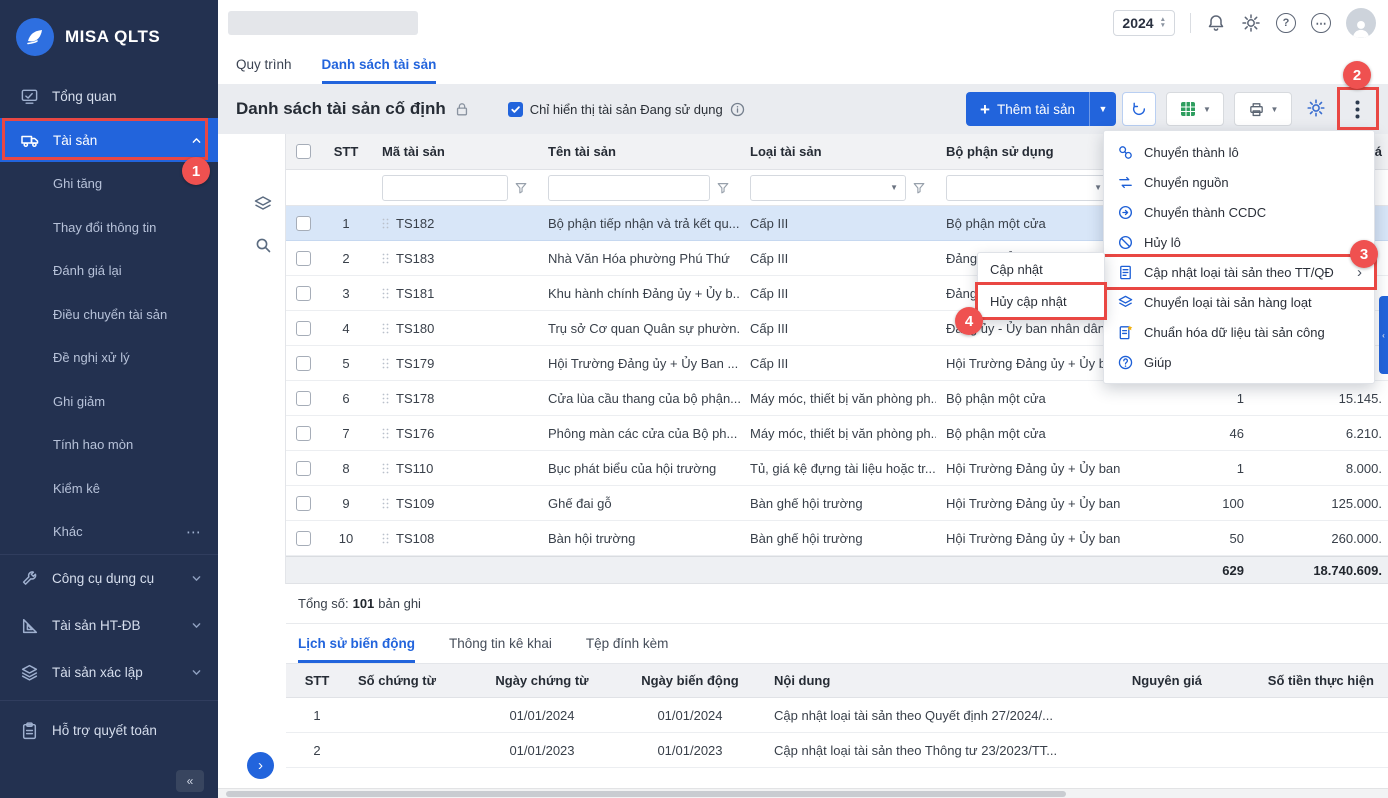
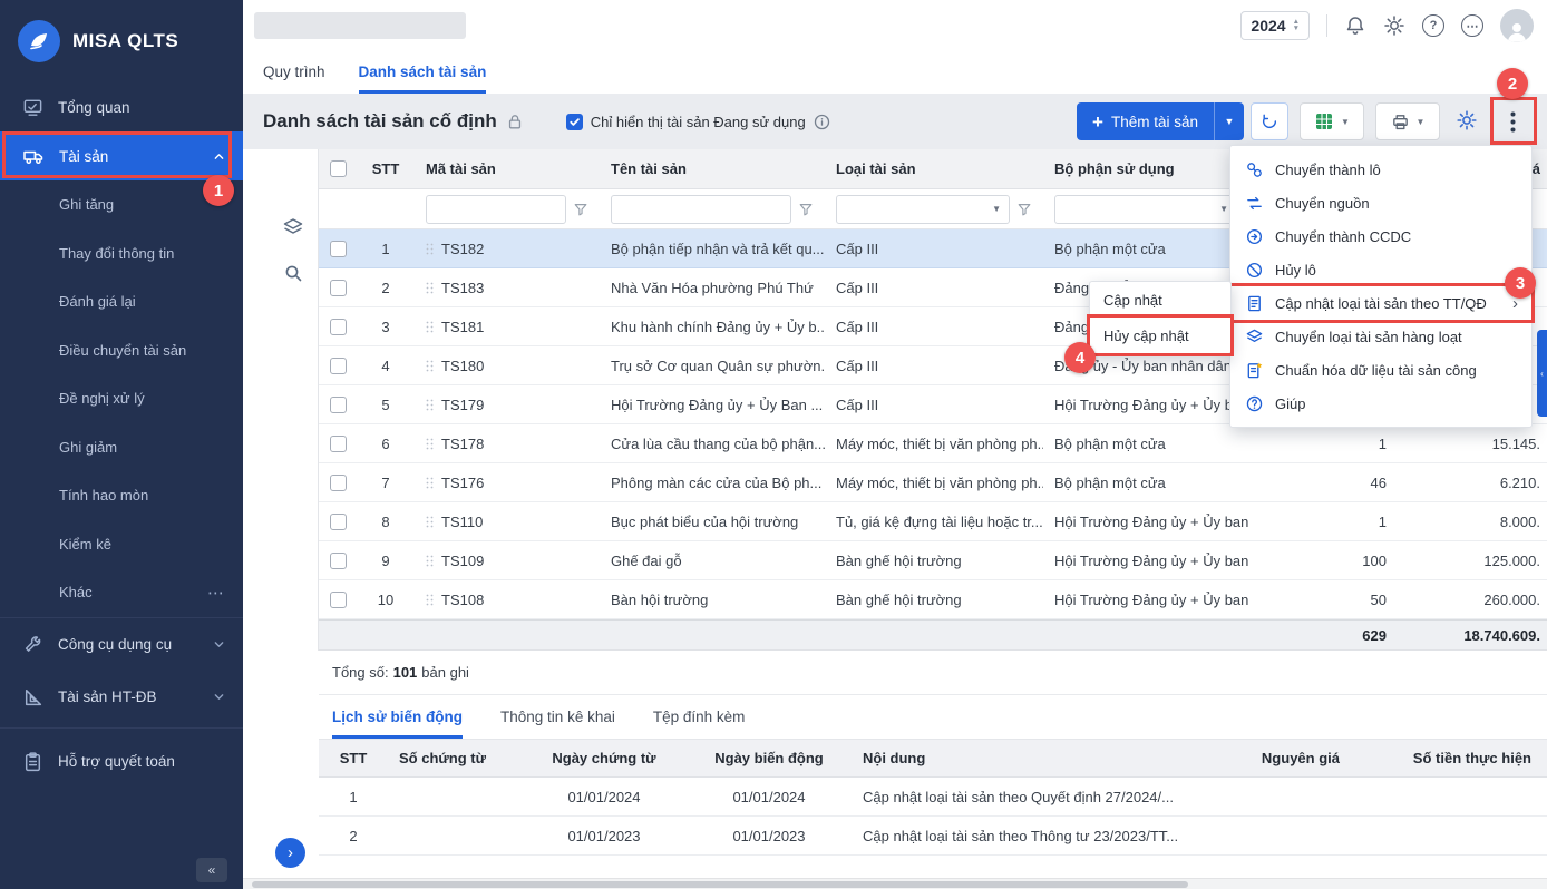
  MISA QLTS
  Tổng quan
  Tài sản
  Ghi tăng
  Thay đổi thông tin
  Đánh giá lại
  Điều chuyển tài sản
  Đề nghị xử lý
  Ghi giảm
  Tính hao mòn
  Kiểm kê
  Khác
  ⋯
  Công cụ dụng cụ
  Tài sản HT-ĐB
- Tài sản xác lập
  Hỗ trợ quyết toán
  «
  2024
  ?
  ⋯
  Quy trình
  Danh sách tài sản
  Danh sách tài sản cố định
  Chỉ hiển thị tài sản Đang sử dụng
  +
  Thêm tài sản
  ▼
  ▼
  ▼
  ›
  STT
  Mã tài sản
  Tên tài sản
  Loại tài sản
  Bộ phận sử dụng
  ▼
  ▼
  1
  TS182
  Bộ phận tiếp nhận và trả kết qu...
  Cấp III
  Bộ phận một cửa
  2
  TS183
  Nhà Văn Hóa phường Phú Thứ
  Cấp III
  3
  TS181
  Khu hành chính Đảng ủy + Ủy b..
  Cấp III
  4
  TS180
  Trụ sở Cơ quan Quân sự phườn.
  Cấp III
  Đ ủy - Ủy ban nhân dân
  5
  TS179
  Hội Trường Đảng ủy + Ủy Ban ...
  Cấp III
  Hội Trường Đảng ủy + Ủy
  6
  TS178
  Cửa lùa cầu thang của bộ phận...
  Máy móc, thiết bị văn phòng ph.
  Bộ phận một cửa
  1
  15.145.
  7
  TS176
  Phông màn các cửa của Bộ ph...
  Máy móc, thiết bị văn phòng ph.
  Bộ phận một cửa
  46
  6.210.
  8
  TS110
  Bục phát biểu của hội trường
  Tủ, giá kệ đựng tài liệu hoặc tr...
  Hội Trường Đảng ủy + Ủy ban
  1
  8.000.
  9
  TS109
  Ghế đai gỗ
  Bàn ghế hội trường
  Hội Trường Đảng ủy + Ủy ban
  100
  125.000.
  10
  TS108
  Bàn hội trường
  Bàn ghế hội trường
  Hội Trường Đảng ủy + Ủy ban
  50
  260.000.
  629
  18.740.609.
  Tổng số:
  101
  bản ghi
  Lịch sử biến động
  Thông tin kê khai
  Tệp đính kèm
  STT
  Số chứng từ
  Ngày chứng từ
  Ngày biến động
  Nội dung
  Nguyên giá
  Số tiền thực hiện
  1
  01/01/2024
  01/01/2024
  Cập nhật loại tài sản theo Quyết định 27/2024/...
  2
  01/01/2023
  01/01/2023
  Cập nhật loại tài sản theo Thông tư 23/2023/TT...
  Chuyển thành lô
  Chuyển nguồn
  Chuyển thành CCDC
  Hủy lô
  Cập nhật loại tài sản theo TT/QĐ
  ›
  Chuyển loại tài sản hàng loạt
  Chuẩn hóa dữ liệu tài sản công
  Giúp
  Cập nhật
  Hủy cập nhật
  ‹
  1
  2
  3
  4
